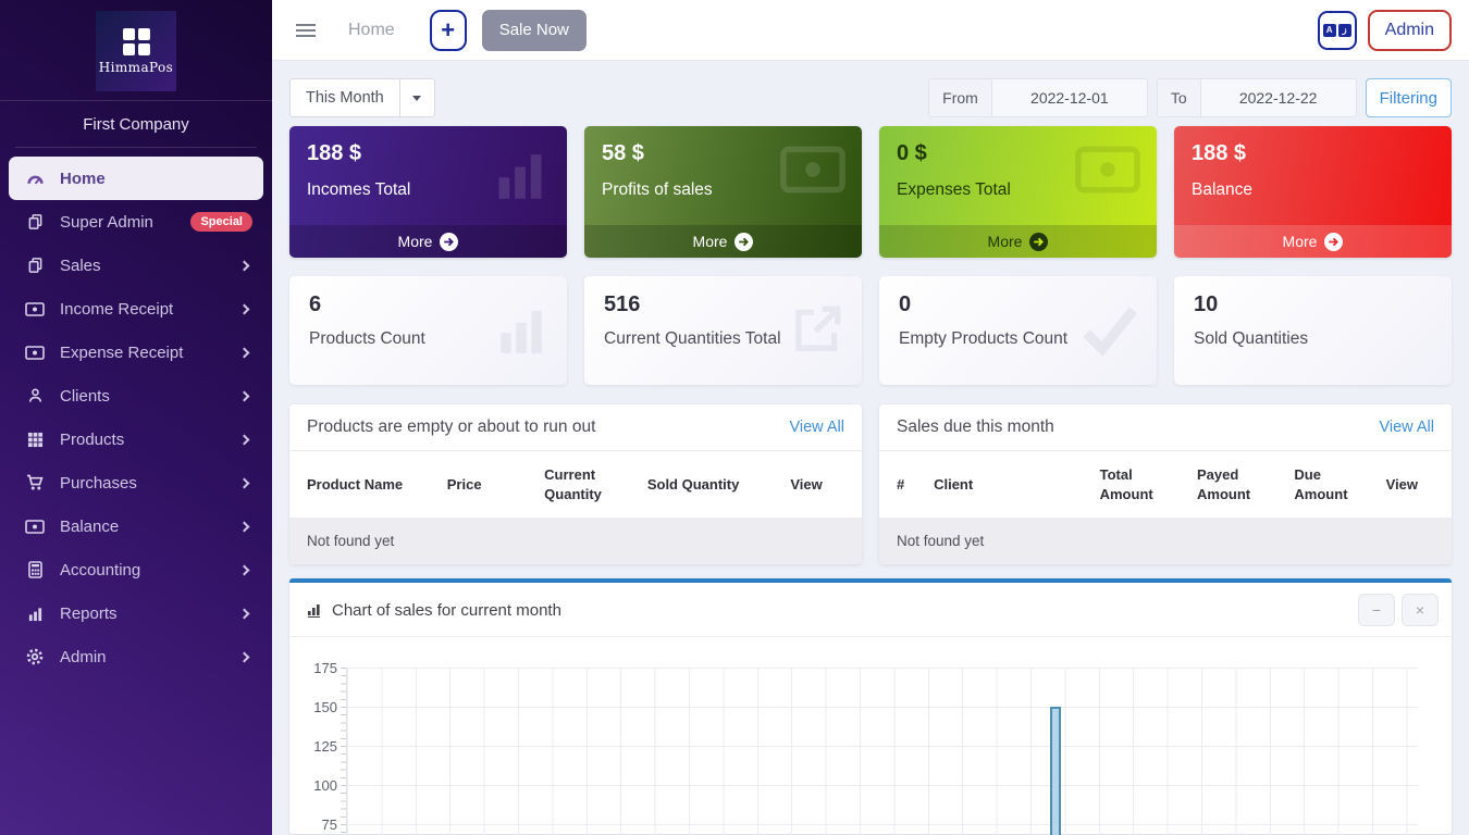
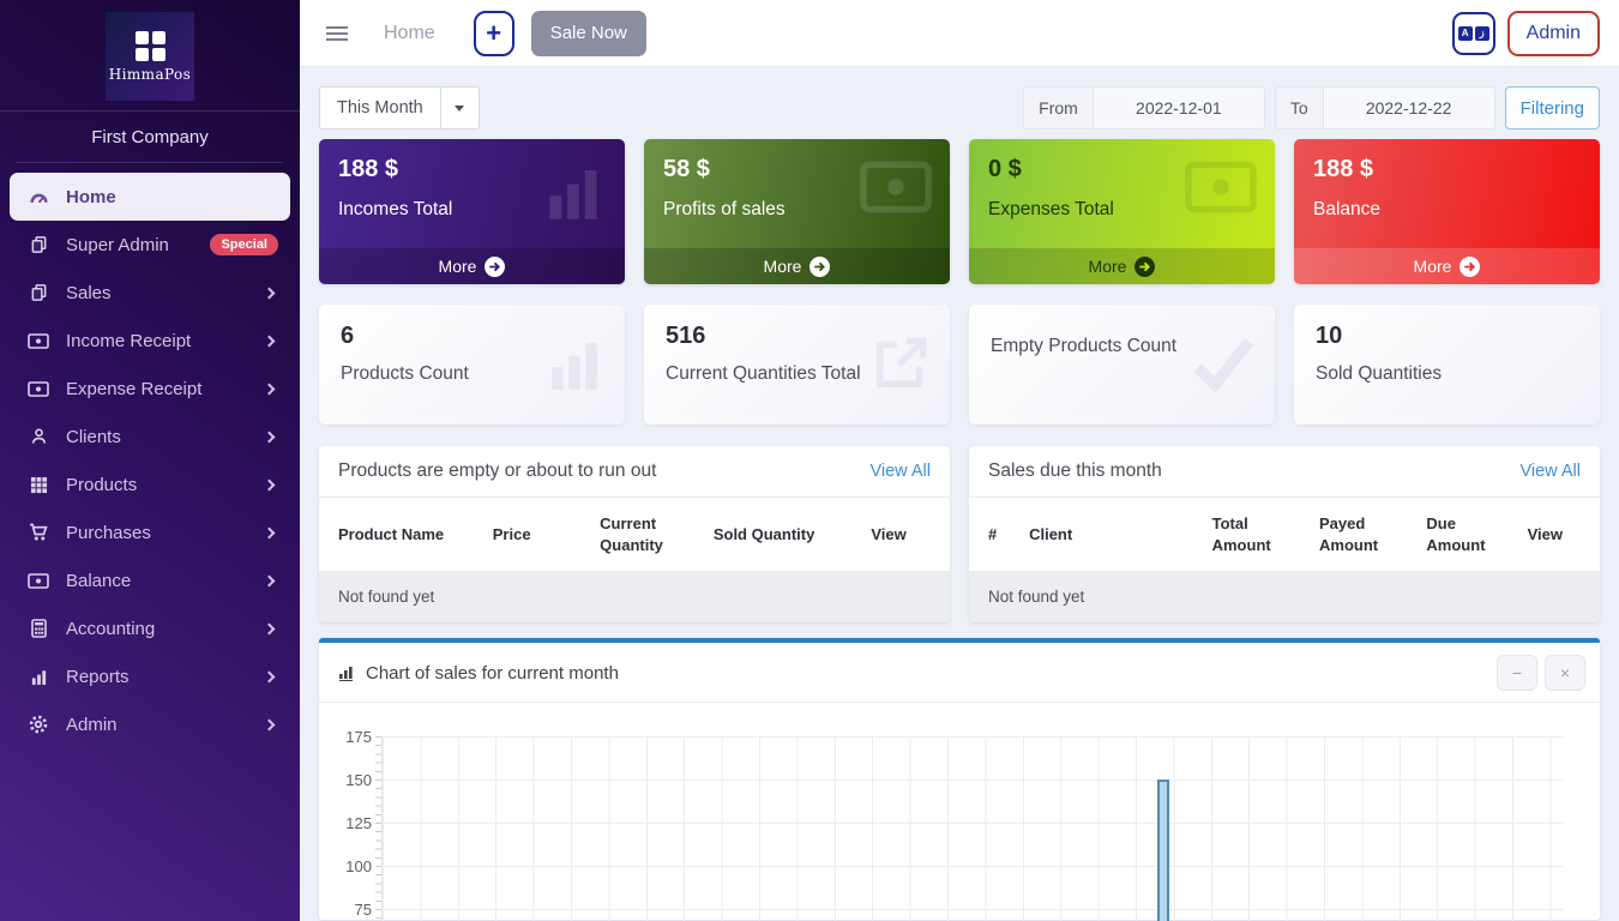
  HimmaPos
  First Company
  Home
  Super Admin
  Special
  Sales
  Income Receipt
  Expense Receipt
  Clients
  Products
  Purchases
  Balance
  Accounting
  Reports
  Admin
  Home
  +
  Sale Now
  A
  ز
  Admin
  This Month
  From
  2022-12-01
  To
  2022-12-22
  Filtering
  188 $
  Incomes Total
  More
  58 $
  Profits of sales
  More
  0 $
  Expenses Total
  More
  188 $
  Balance
  More
  6
  Products Count
  516
  Current Quantities Total
- 0
  Empty Products Count
  10
  Sold Quantities
  Products are empty or about to run out
  View All
  Product Name	Price	Current Quantity	Sold Quantity	View
  Not found yet
  Sales due this month
  View All
  #	Client	Total Amount	Payed Amount	Due Amount	View
  Not found yet
  Chart of sales for current month
  −
  ×
  175
  150
  125
  100
  75
